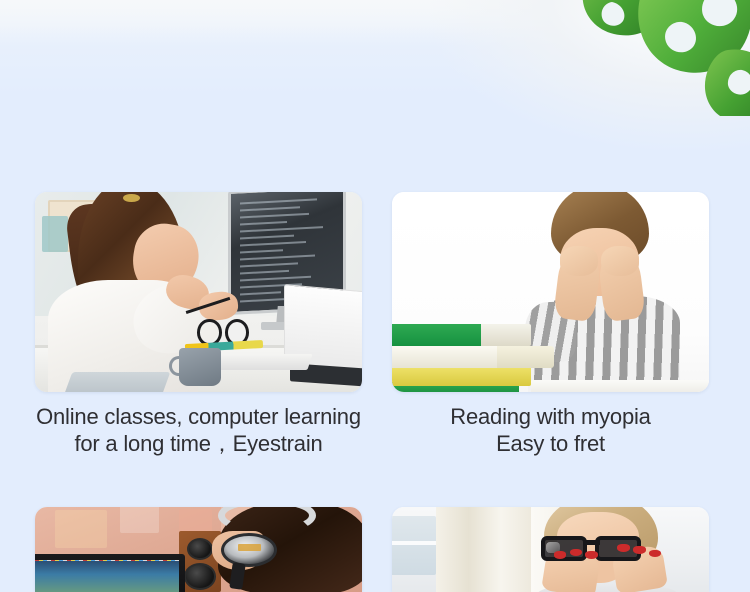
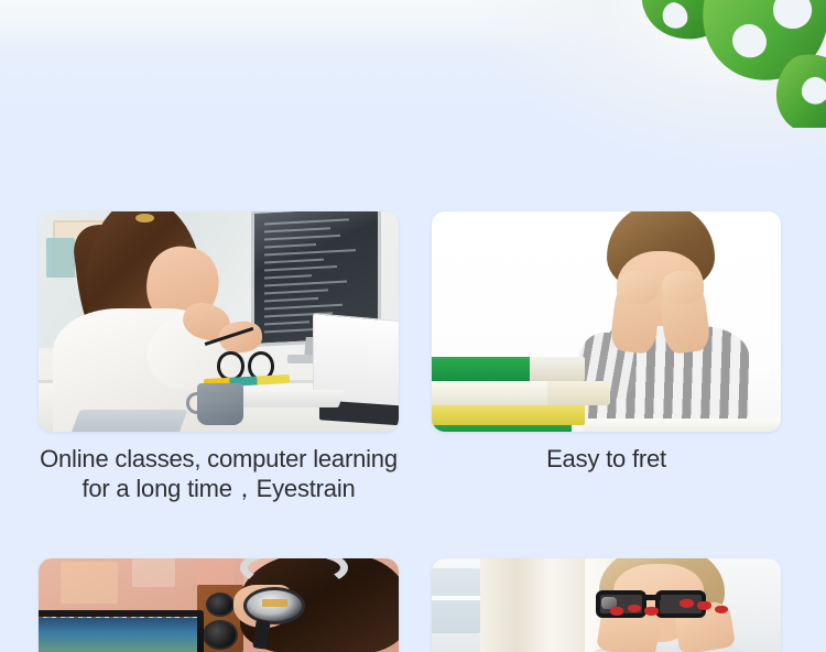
  Online classes, computer learning
  for a long time，Eyestrain
- Reading with myopia
  Easy to fret
